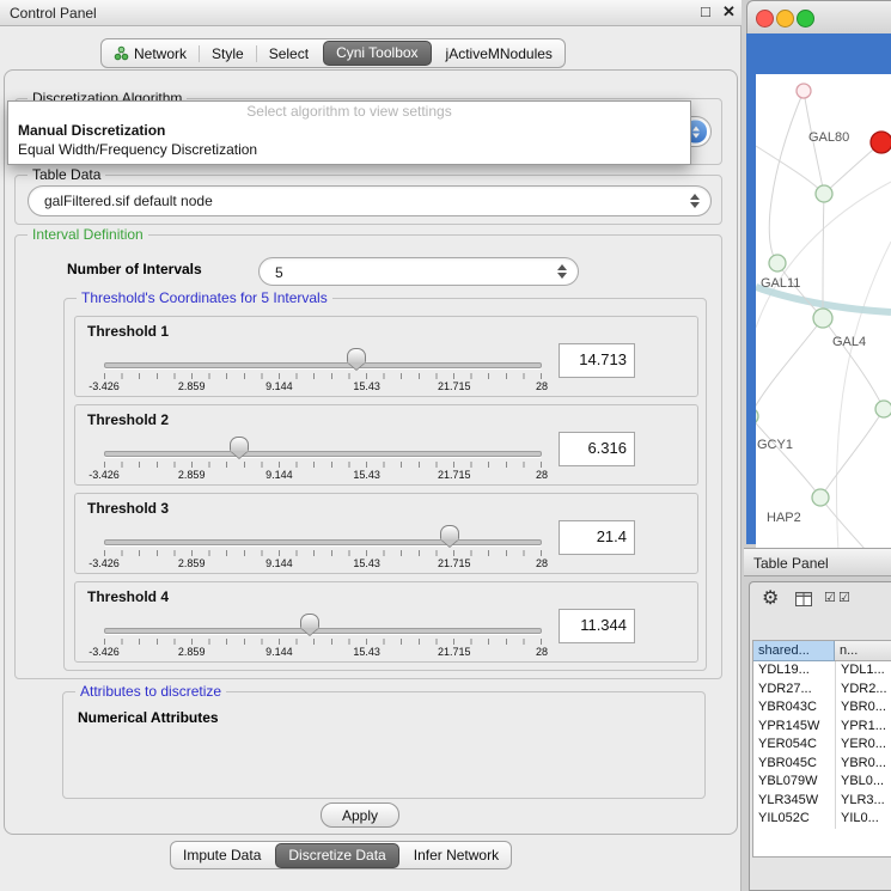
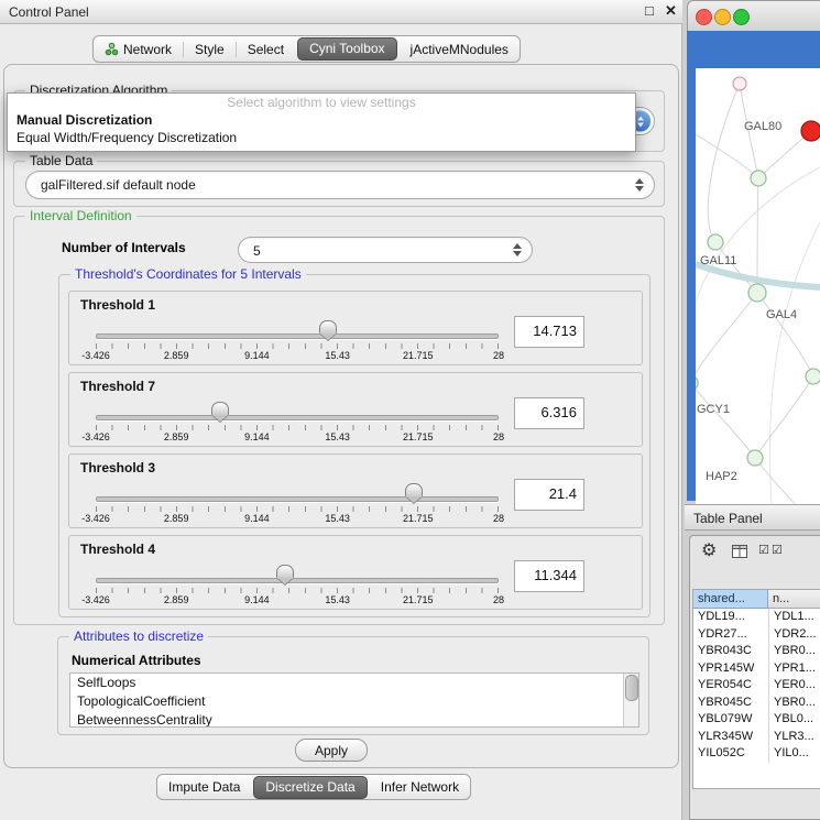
  Control Panel
  □
  ✕
  Network
  Style
  Select
  Cyni Toolbox
  jActiveMNodules
  Discretization Algorithm
  Select algorithm to view settings
  Manual Discretization
  Equal Width/Frequency Discretization
  Table Data
  galFiltered.sif default node
  Interval Definition
  Number of Intervals
  5
  Threshold's Coordinates for 5 Intervals
  Threshold 1
  -3.426
  2.859
  9.144
  15.43
  21.715
  28
  14.713
- Threshold 2
+ Threshold 7
  -3.426
  2.859
  9.144
  15.43
  21.715
  28
  6.316
  Threshold 3
  -3.426
  2.859
  9.144
  15.43
  21.715
  28
  21.4
  Threshold 4
  -3.426
  2.859
  9.144
  15.43
  21.715
  28
  11.344
  Attributes to discretize
  Numerical Attributes
+ SelfLoops
+ TopologicalCoefficient
+ BetweennessCentrality
  Apply
  Impute Data
  Discretize Data
  Infer Network
  GAL80
  GAL11
  GAL4
  GCY1
  HAP2
  Table Panel
  ⚙
  ☑
  ☑
  shared...
  n...
  YDL19...
  YDL1...
  YDR27...
  YDR2...
  YBR043C
  YBR0...
  YPR145W
  YPR1...
  YER054C
  YER0...
  YBR045C
  YBR0...
  YBL079W
  YBL0...
  YLR345W
  YLR3...
  YIL052C
  YIL0...
